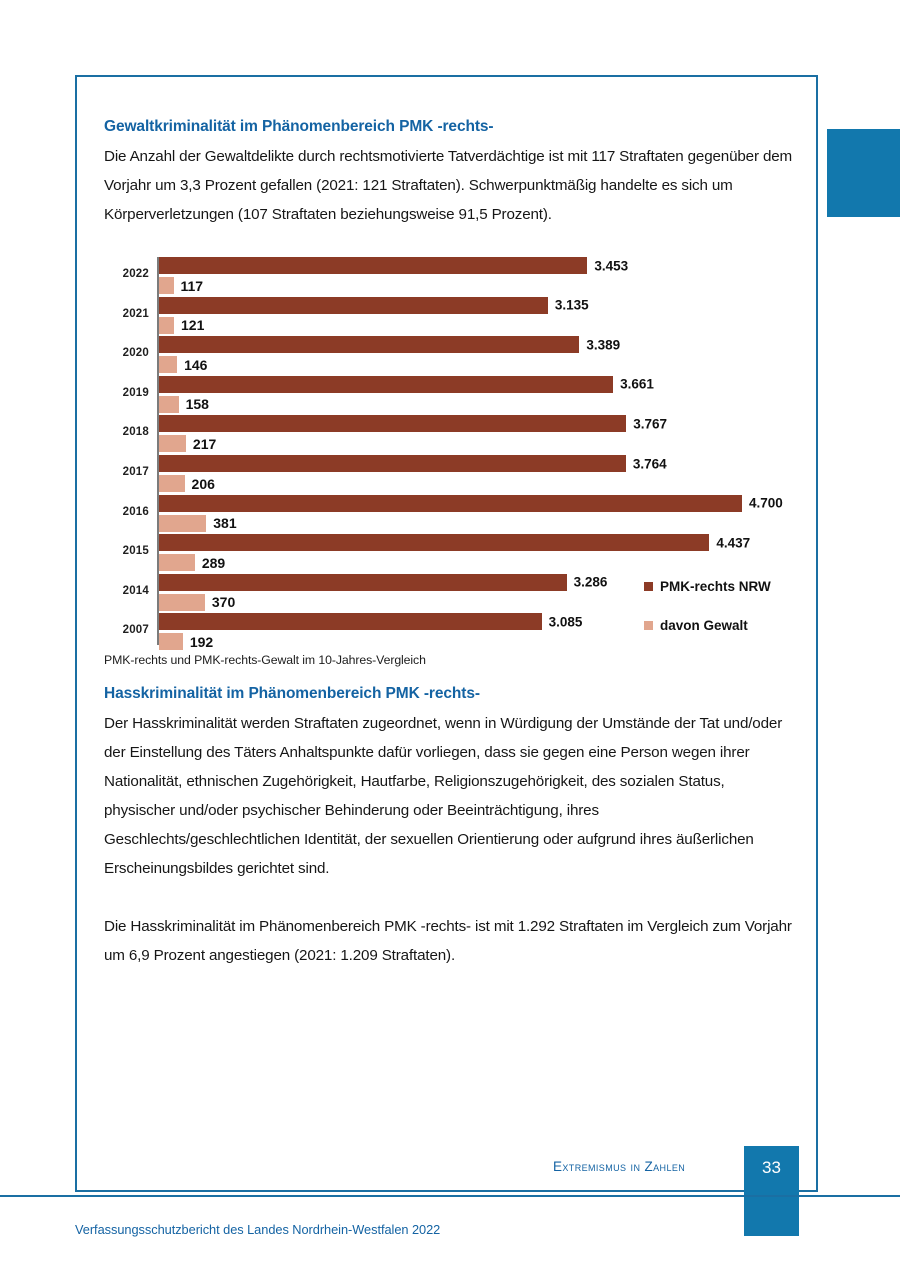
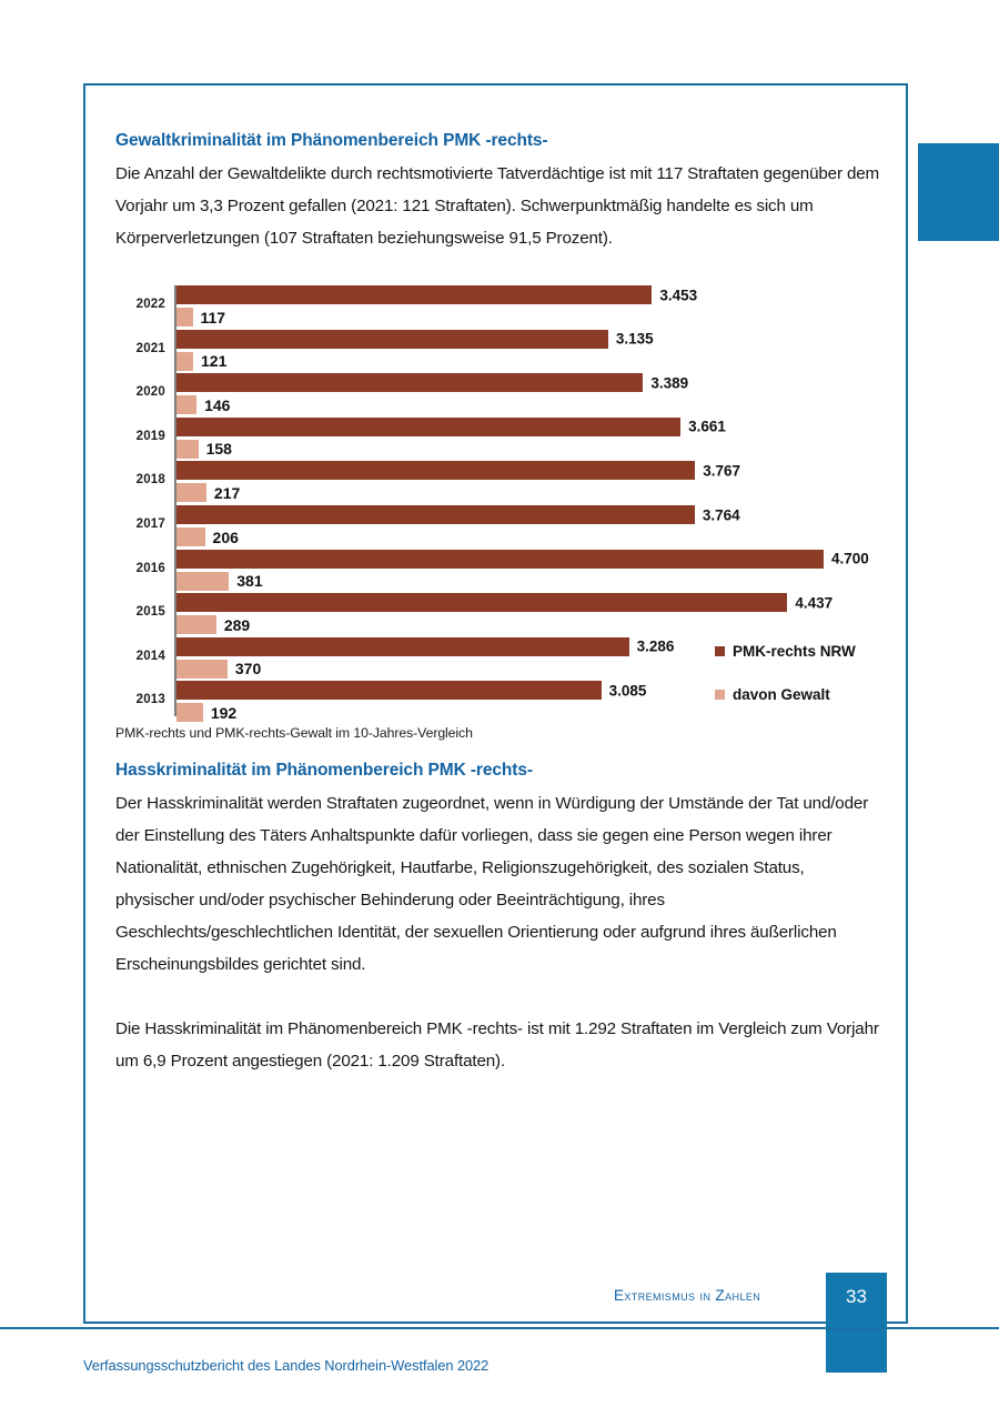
  Gewaltkriminalität im Phänomenbereich PMK -rechts-
  Die Anzahl der Gewaltdelikte durch rechtsmotivierte Tatverdächtige ist mit 117 Straftaten gegenüber dem Vorjahr um 3,3 Prozent gefallen (2021: 121 Straftaten). Schwerpunktmäßig handelte es sich um Körperverletzungen (107 Straftaten beziehungsweise 91,5 Prozent).
  2022
  3.453
  117
  2021
  3.135
  121
  2020
  3.389
  146
  2019
  3.661
  158
  2018
  3.767
  217
  2017
  3.764
  206
  2016
  4.700
  381
  2015
  4.437
  289
  2014
  3.286
  370
- 2007
+ 2013
  3.085
  192
  PMK-rechts NRW
  davon Gewalt
  PMK-rechts und PMK-rechts-Gewalt im 10-Jahres-Vergleich
  Hasskriminalität im Phänomenbereich PMK -rechts-
  Der Hasskriminalität werden Straftaten zugeordnet, wenn in Würdigung der Umstände der Tat und/oder der Einstellung des Täters Anhaltspunkte dafür vorliegen, dass sie gegen eine Person wegen ihrer Nationalität, ethnischen Zugehörigkeit, Hautfarbe, Religionszugehörigkeit, des sozialen Status, physischer und/oder psychischer Behinderung oder Beeinträchtigung, ihres Geschlechts/geschlechtlichen Identität, der sexuellen Orientierung oder aufgrund ihres äußerlichen Erscheinungsbildes gerichtet sind.
  Die Hasskriminalität im Phänomenbereich PMK -rechts- ist mit 1.292 Straftaten im Vergleich zum Vorjahr um 6,9 Prozent angestiegen (2021: 1.209 Straftaten).
  Extremismus in Zahlen
  33
  Verfassungsschutzbericht des Landes Nordrhein-Westfalen 2022
